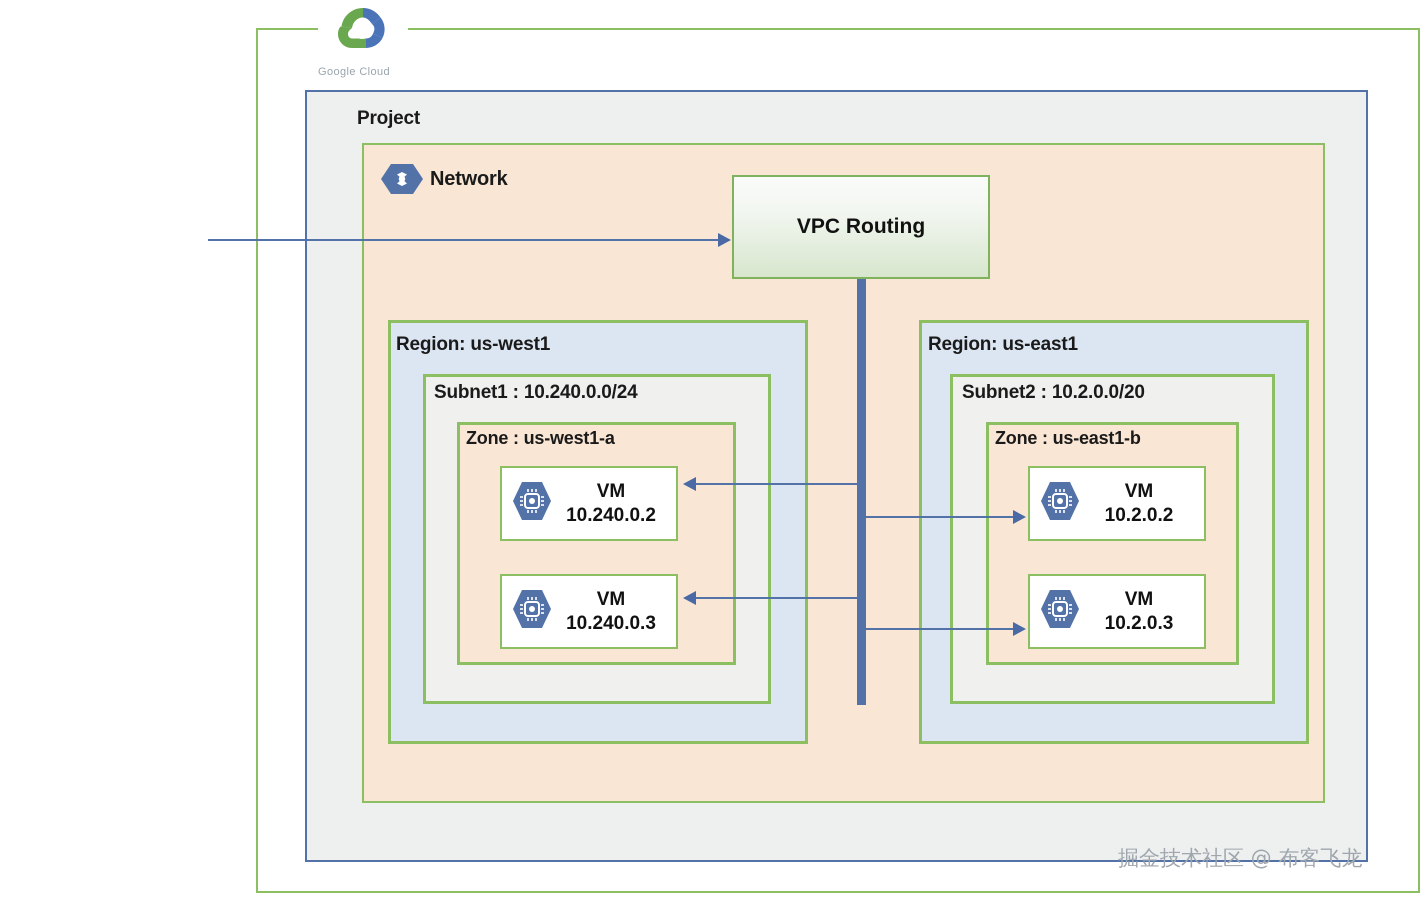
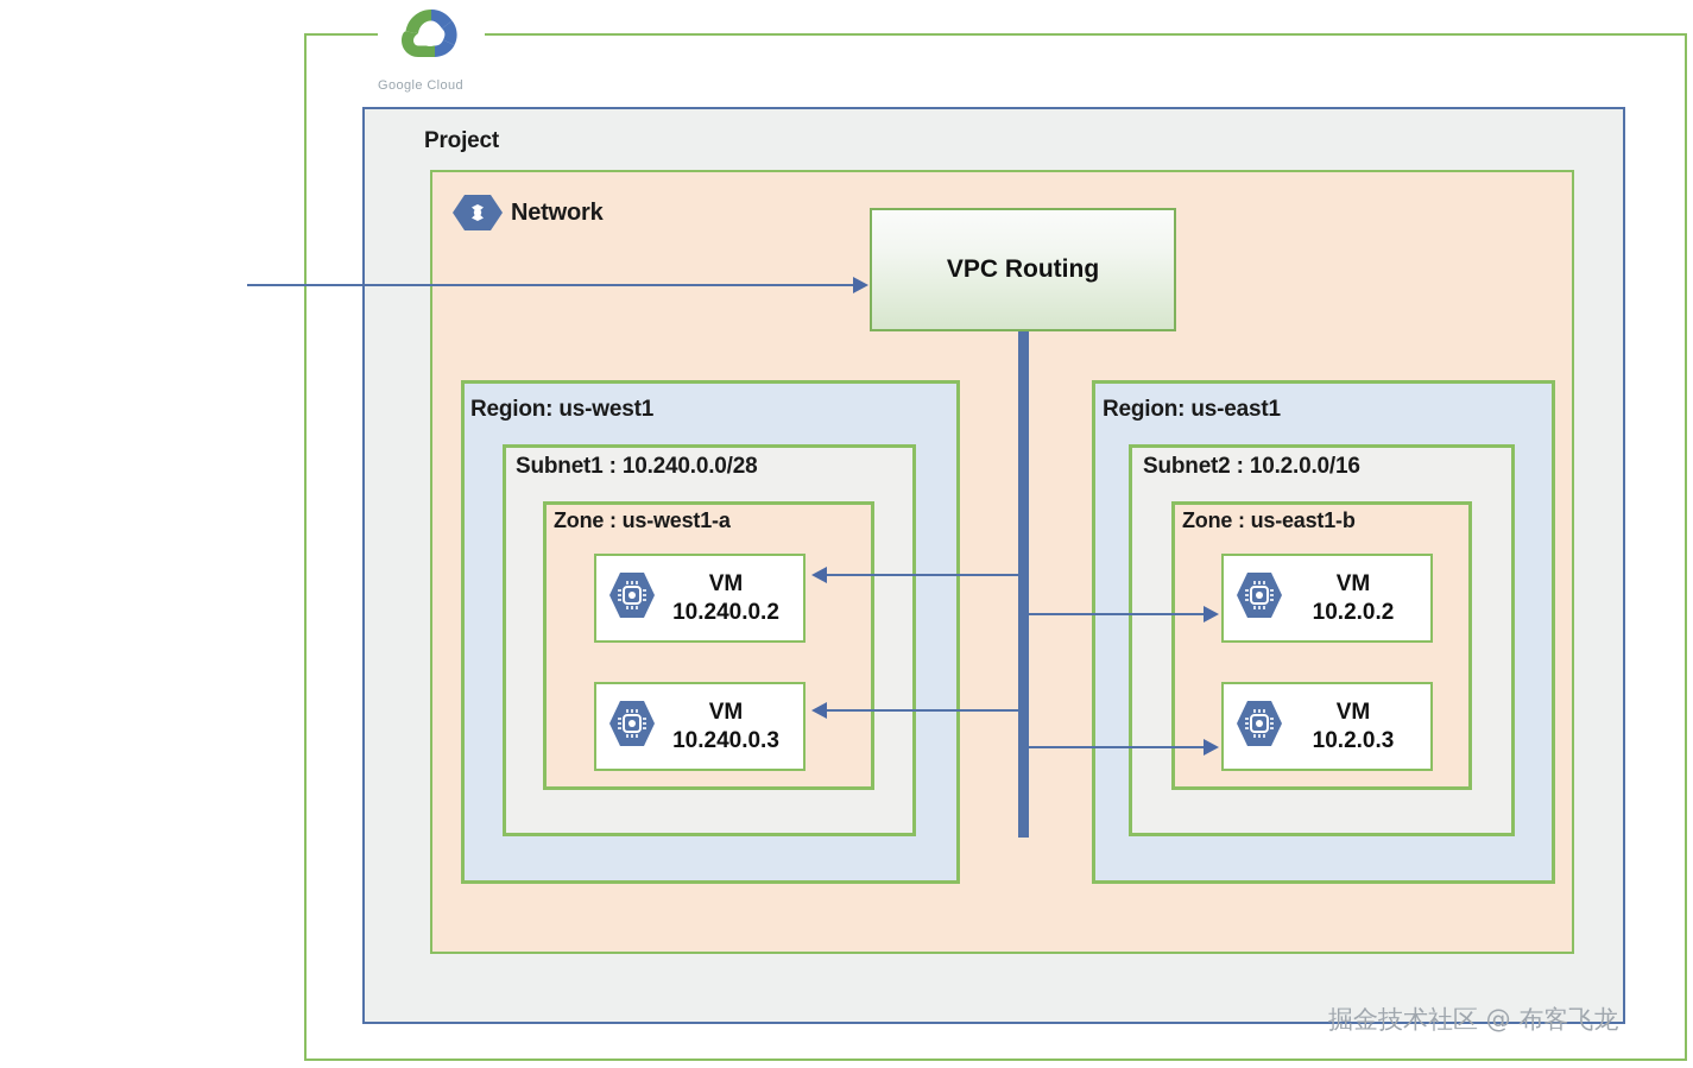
  Google Cloud
  Project
  Network
  VPC Routing
  Region: us-west1
- Subnet1 : 10.240.0.0/24
+ Subnet1 : 10.240.0.0/28
  Zone : us-west1-a
  VM
  10.240.0.2
  VM
  10.240.0.3
  Region: us-east1
- Subnet2 : 10.2.0.0/20
+ Subnet2 : 10.2.0.0/16
  Zone : us-east1-b
  VM
  10.2.0.2
  VM
  10.2.0.3
  掘金技术社区 @ 布客飞龙
